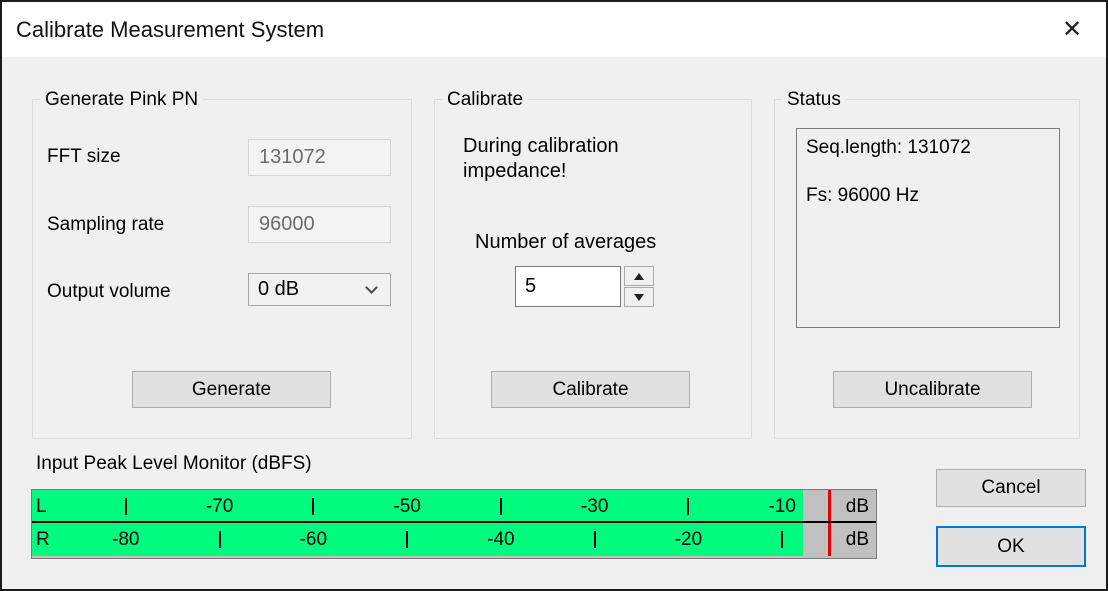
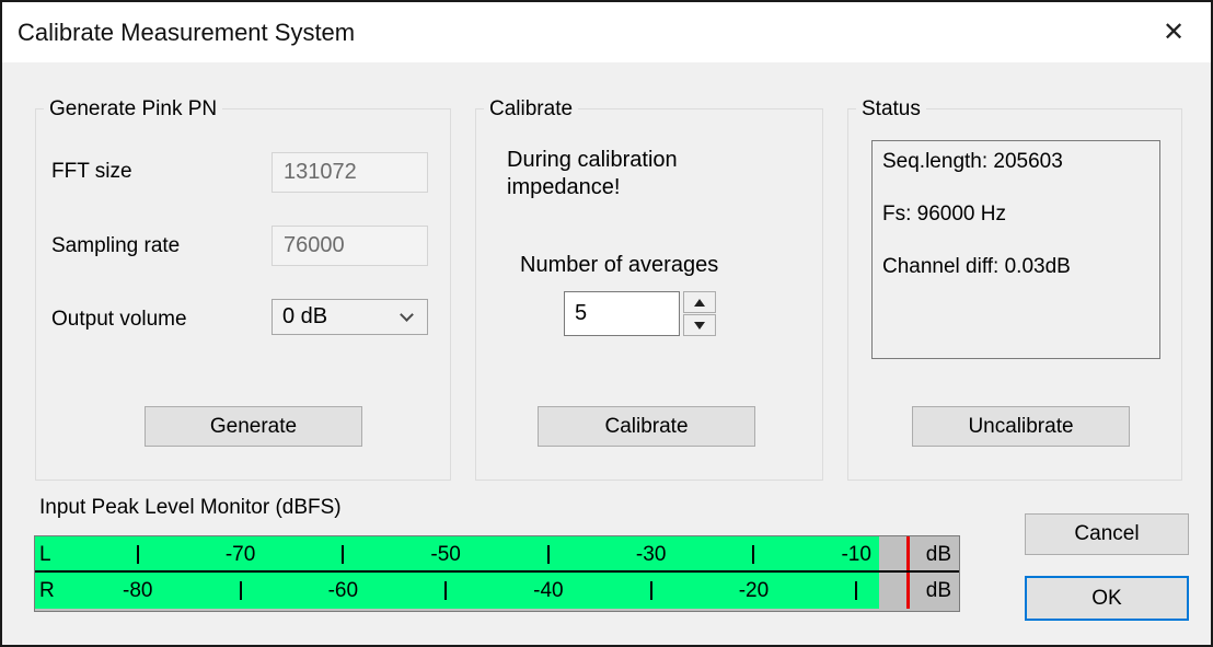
  Calibrate Measurement System
  ✕
  Generate Pink PN
  FFT size
  131072
  Sampling rate
- 96000
+ 76000
  Output volume
  0 dB
  Generate
  Calibrate
  During calibration
  impedance!
  Number of averages
  5
  Calibrate
  Status
- Seq.length: 131072
+ Seq.length: 205603
  Fs: 96000 Hz
+ Channel diff: 0.03dB
  Uncalibrate
  Input Peak Level Monitor (dBFS)
  -70
  -50
  -30
  -10
  L
  dB
  -80
  -60
  -40
  -20
  R
  dB
  Cancel
  OK
